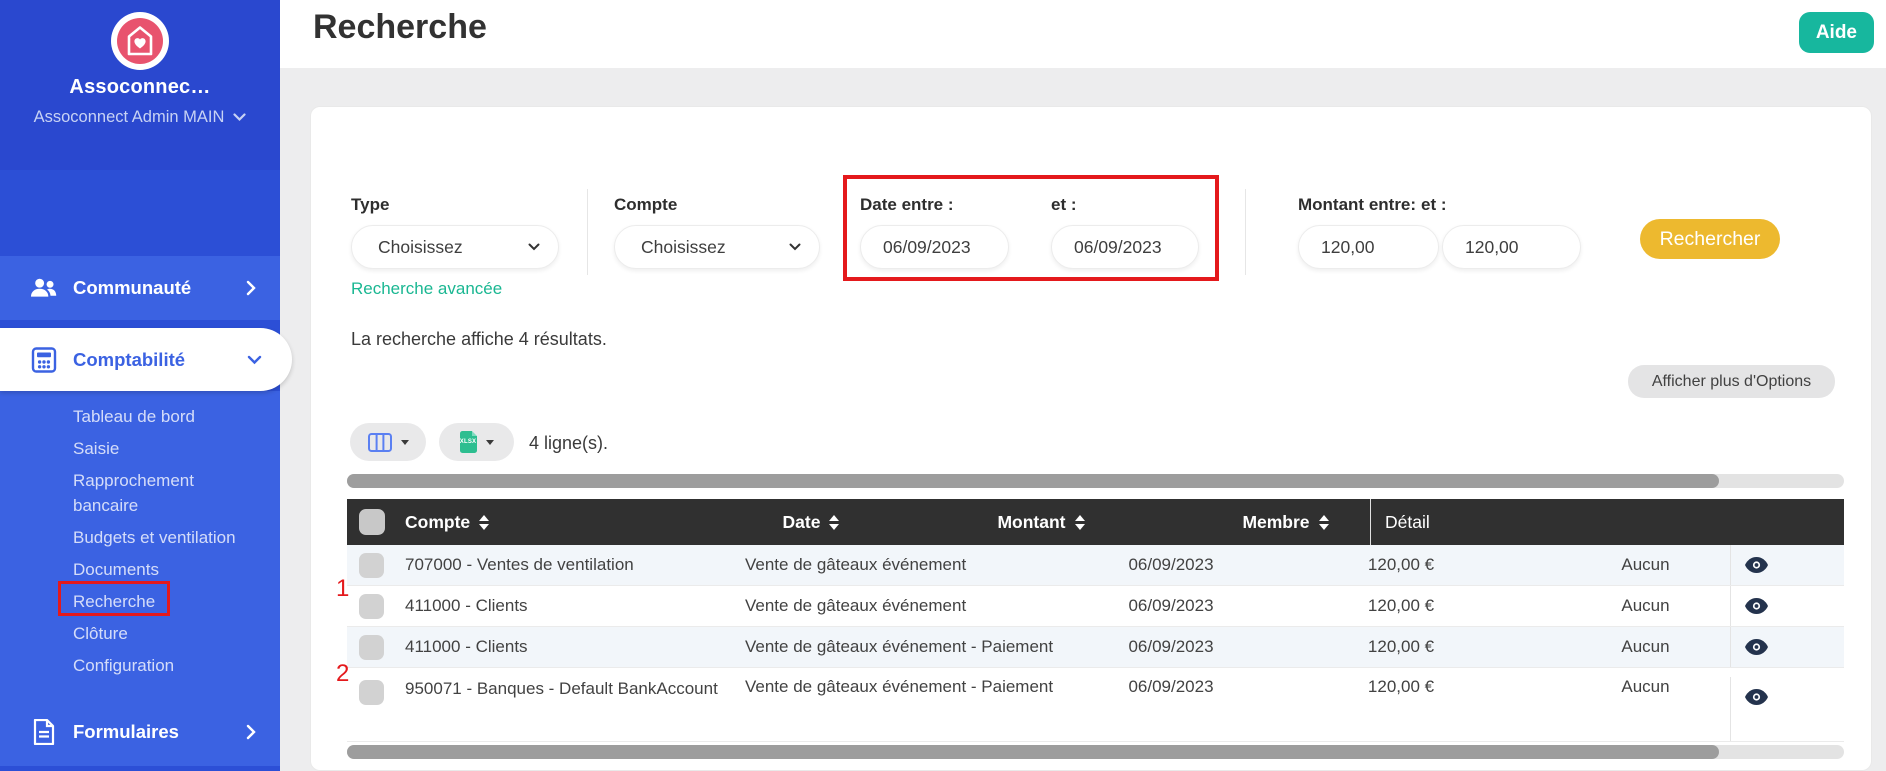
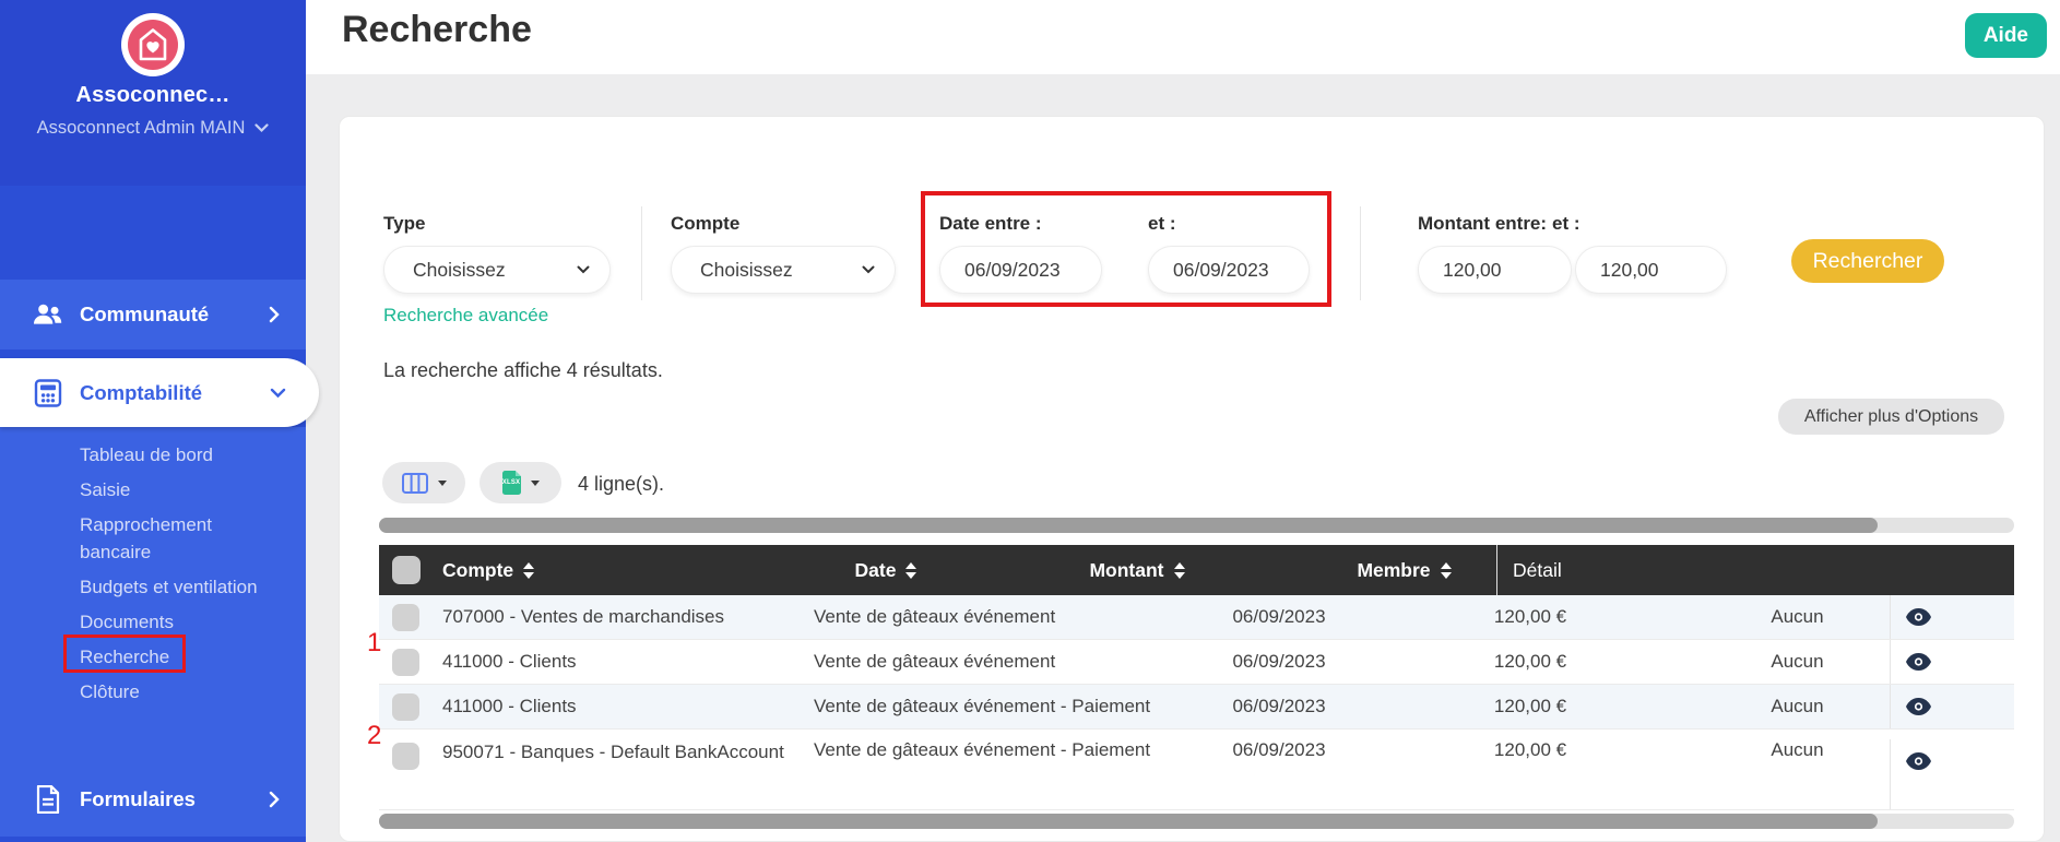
  Assoconnec…
  Assoconnect Admin MAIN
  Communauté
  Comptabilité
  Tableau de bord
  Saisie
  Rapprochement bancaire
  Budgets et ventilation
  Documents
  Recherche
  Clôture
- Configuration
  Formulaires
  Recherche
  Aide
  Type
  Compte
  Date entre :
  et :
  Montant entre:
  et :
  Choisissez
  Choisissez
  06/09/2023
  06/09/2023
  120,00
  120,00
  Rechercher
  Recherche avancée
  La recherche affiche 4 résultats.
  Afficher plus d'Options
  4 ligne(s).
  Compte
  Date
  Montant
  Membre
  Détail
- 707000 - Ventes de ventilation
+ 707000 - Ventes de marchandises
  Vente de gâteaux événement
  06/09/2023
  120,00 €
  Aucun
  411000 - Clients
  Vente de gâteaux événement
  06/09/2023
  120,00 €
  Aucun
  411000 - Clients
  Vente de gâteaux événement - Paiement
  06/09/2023
  120,00 €
  Aucun
  950071 - Banques - Default BankAccount
  Vente de gâteaux événement - Paiement
  06/09/2023
  120,00 €
  Aucun
  1
  2
